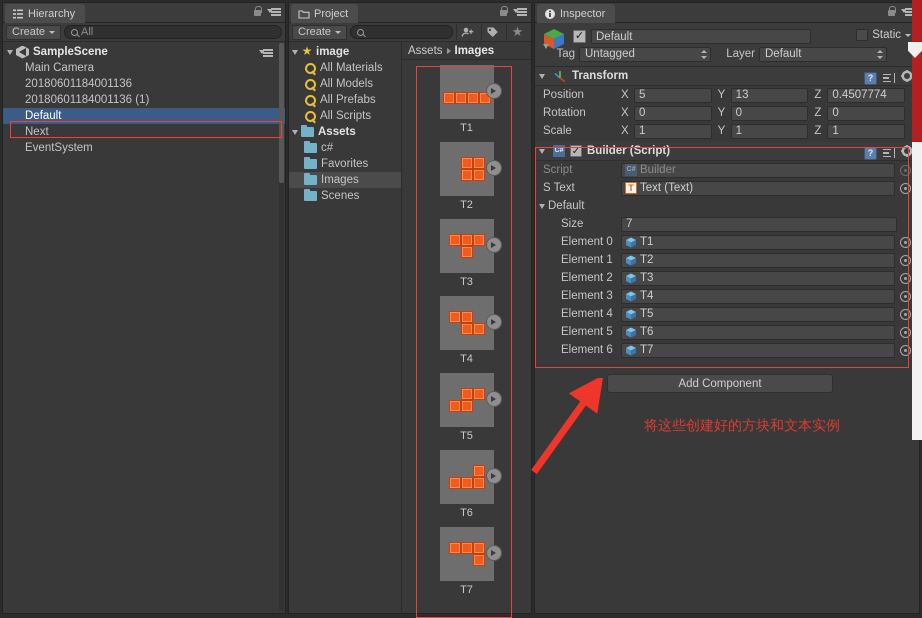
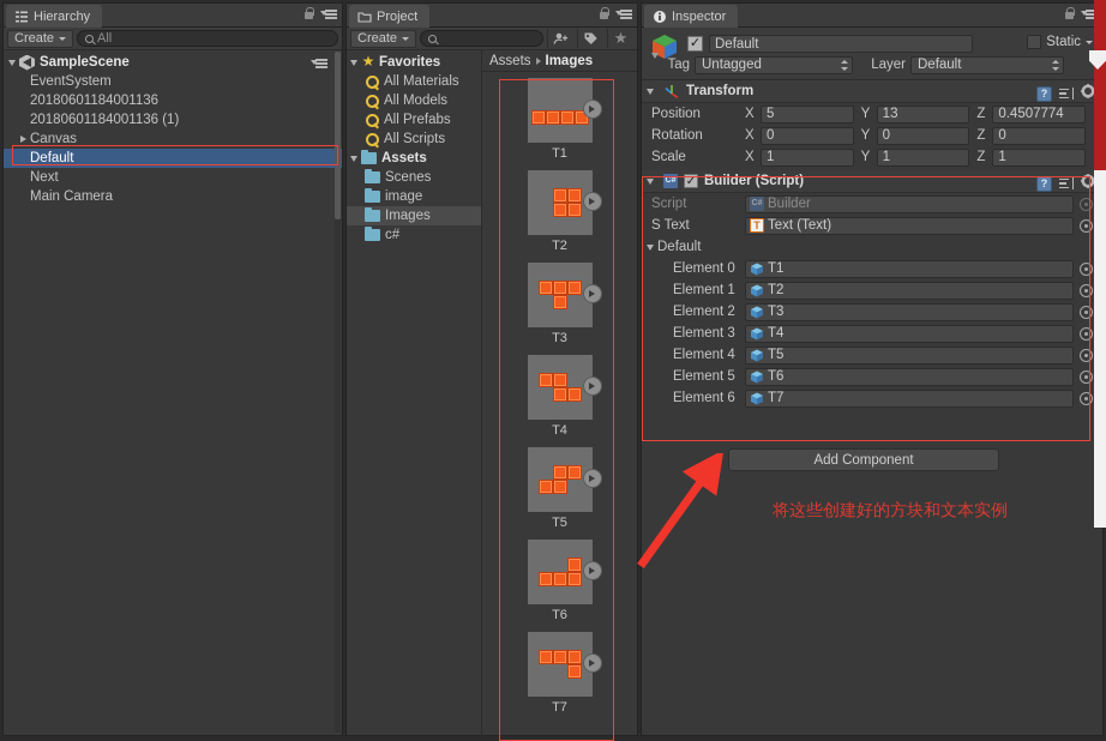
  Hierarchy
  Create
  All
  SampleScene
- Main Camera
+ EventSystem
  20180601184001136
  20180601184001136 (1)
+ Canvas
  Default
  Next
- EventSystem
+ Main Camera
  Project
  Create
  ★
  ★
- image
+ Favorites
  All Materials
  All Models
  All Prefabs
  All Scripts
  Assets
- c#
+ Scenes
- Favorites
+ image
  Images
- Scenes
+ c#
  Assets
  Images
  T1
  T2
  T3
  T4
  T5
  T6
  T7
  Inspector
  ✓
  Default
  Static
  Tag
  Untagged
  Layer
  Default
  Transform
  ?
  Position
  X
  5
  Y
  13
  Z
  0.4507774
  Rotation
  X
  0
  Y
  0
  Z
  0
  Scale
  X
  1
  Y
  1
  Z
  1
  ✓
  Builder (Script)
  ?
  Script
  Builder
  S Text
  T
  Text (Text)
  Default
- Size
- 7
  Element 0
  T1
  Element 1
  T2
  Element 2
  T3
  Element 3
  T4
  Element 4
  T5
  Element 5
  T6
  Element 6
  T7
  Add Component
  将这些创建好的方块和文本实例
